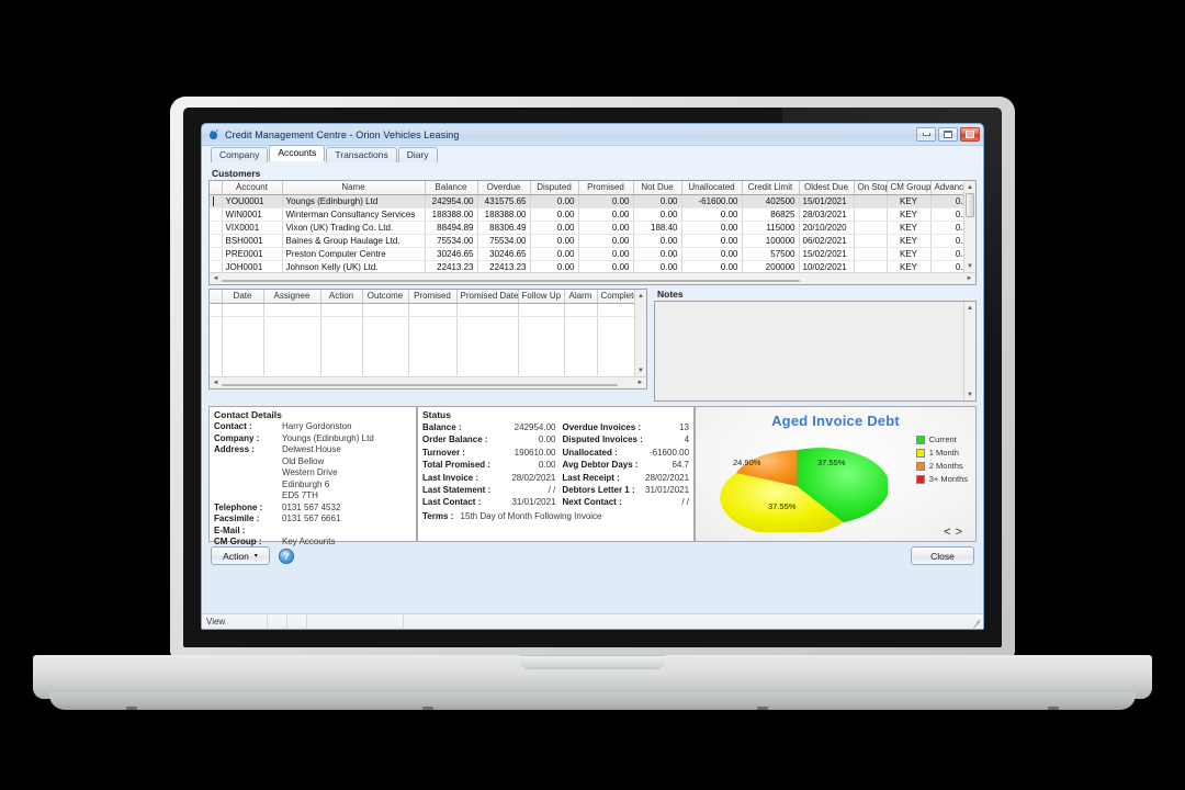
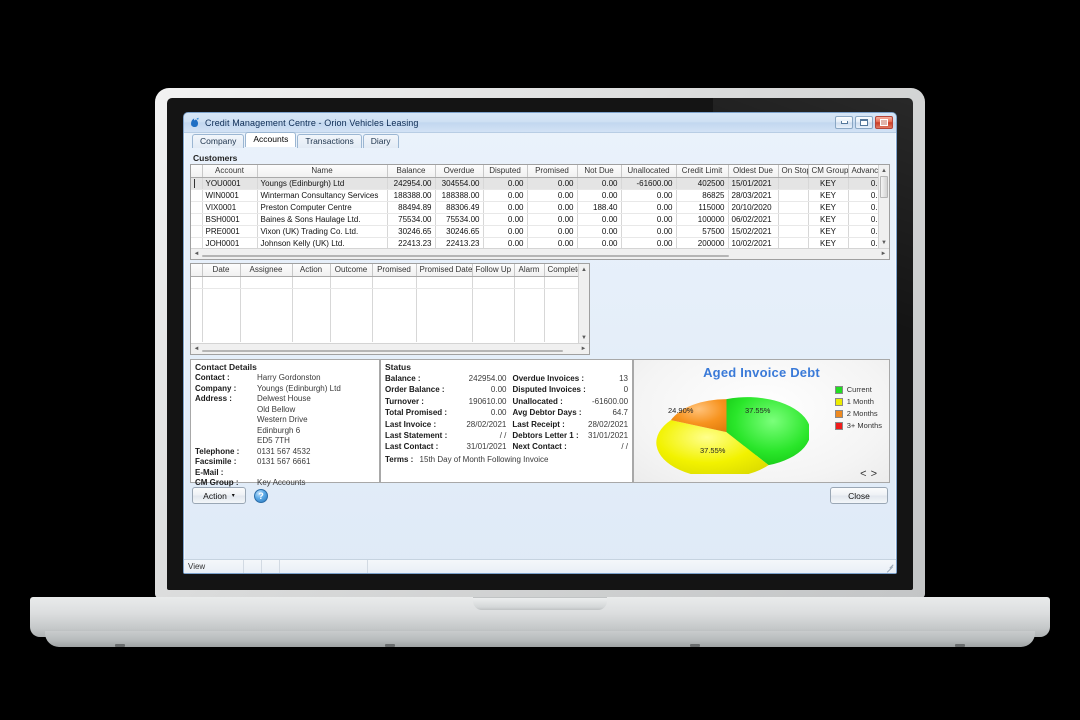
  Credit Management Centre - Orion Vehicles Leasing
  Company
  Accounts
  Transactions
  Diary
  Customers
  	Account	Name	Balance	Overdue	Disputed	Promised	Not Due	Unallocated	Credit Limit	Oldest Due	On Sto	CM Group	Advanc
- 	YOU0001	Youngs (Edinburgh) Ltd	242954.00	431575.65	0.00	0.00	0.00	-61600.00	402500	15/01/2021		KEY	0.
+ 	YOU0001	Youngs (Edinburgh) Ltd	242954.00	304554.00	0.00	0.00	0.00	-61600.00	402500	15/01/2021		KEY	0.
  	WIN0001	Winterman Consultancy Services	188388.00	188388.00	0.00	0.00	0.00	0.00	86825	28/03/2021		KEY	0.
- 	VIX0001	Vixon (UK) Trading Co. Ltd.	88494.89	88306.49	0.00	0.00	188.40	0.00	115000	20/10/2020		KEY	0.
+ 	VIX0001	Preston Computer Centre	88494.89	88306.49	0.00	0.00	188.40	0.00	115000	20/10/2020		KEY	0.
- 	BSH0001	Baines & Group Haulage Ltd.	75534.00	75534.00	0.00	0.00	0.00	0.00	100000	06/02/2021		KEY	0.
+ 	BSH0001	Baines & Sons Haulage Ltd.	75534.00	75534.00	0.00	0.00	0.00	0.00	100000	06/02/2021		KEY	0.
- 	PRE0001	Preston Computer Centre	30246.65	30246.65	0.00	0.00	0.00	0.00	57500	15/02/2021		KEY	0.
+ 	PRE0001	Vixon (UK) Trading Co. Ltd.	30246.65	30246.65	0.00	0.00	0.00	0.00	57500	15/02/2021		KEY	0.
  	JOH0001	Johnson Kelly (UK) Ltd.	22413.23	22413.23	0.00	0.00	0.00	0.00	200000	10/02/2021		KEY	0.
  	Date	Assignee	Action	Outcome	Promised	Promised Date	Follow Up	Alarm	Complet
- Notes
  Contact Details
  Contact :
  Harry Gordonston
  Company :
  Youngs (Edinburgh) Ltd
  Address :
  Delwest House
  Old Bellow
  Western Drive
  Edinburgh 6
  ED5 7TH
  Telephone :
  0131 567 4532
  Facsimile :
  0131 567 6661
  E-Mail :
  CM Group :
  Key Accounts
  Status
  Balance :
  242954.00
  Overdue Invoices :
  13
  Order Balance :
  0.00
  Disputed Invoices :
- 4
+ 0
  Turnover :
  190610.00
  Unallocated :
  -61600.00
  Total Promised :
  0.00
  Avg Debtor Days :
  64.7
  Last Invoice :
  28/02/2021
  Last Receipt :
  28/02/2021
  Last Statement :
  / /
  Debtors Letter 1 :
  31/01/2021
  Last Contact :
  31/01/2021
  Next Contact :
  / /
  Terms : 15th Day of Month Following Invoice
  Aged Invoice Debt
  37.55%
  37.55%
  24.90%
  Current
  1 Month
  2 Months
  3+ Months
  <>
  Action
  ?
  Close
  View
